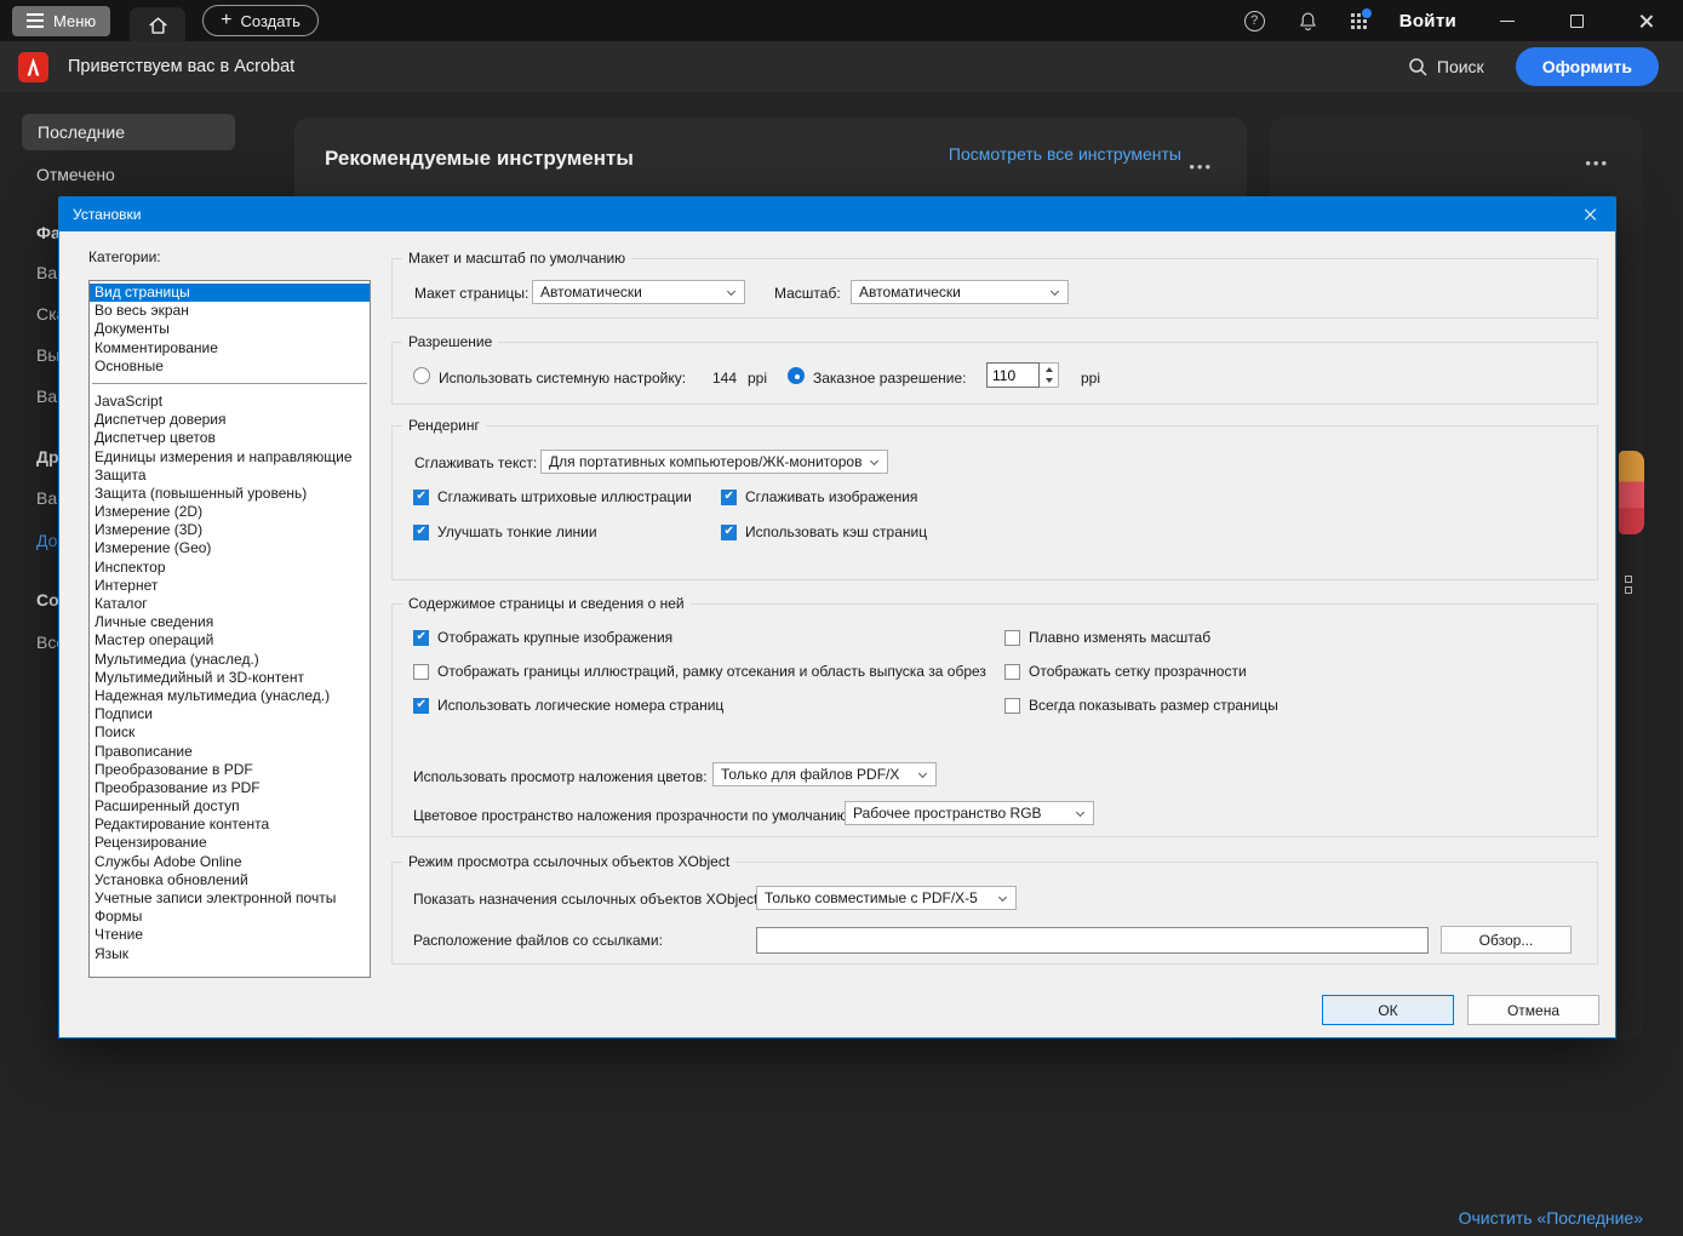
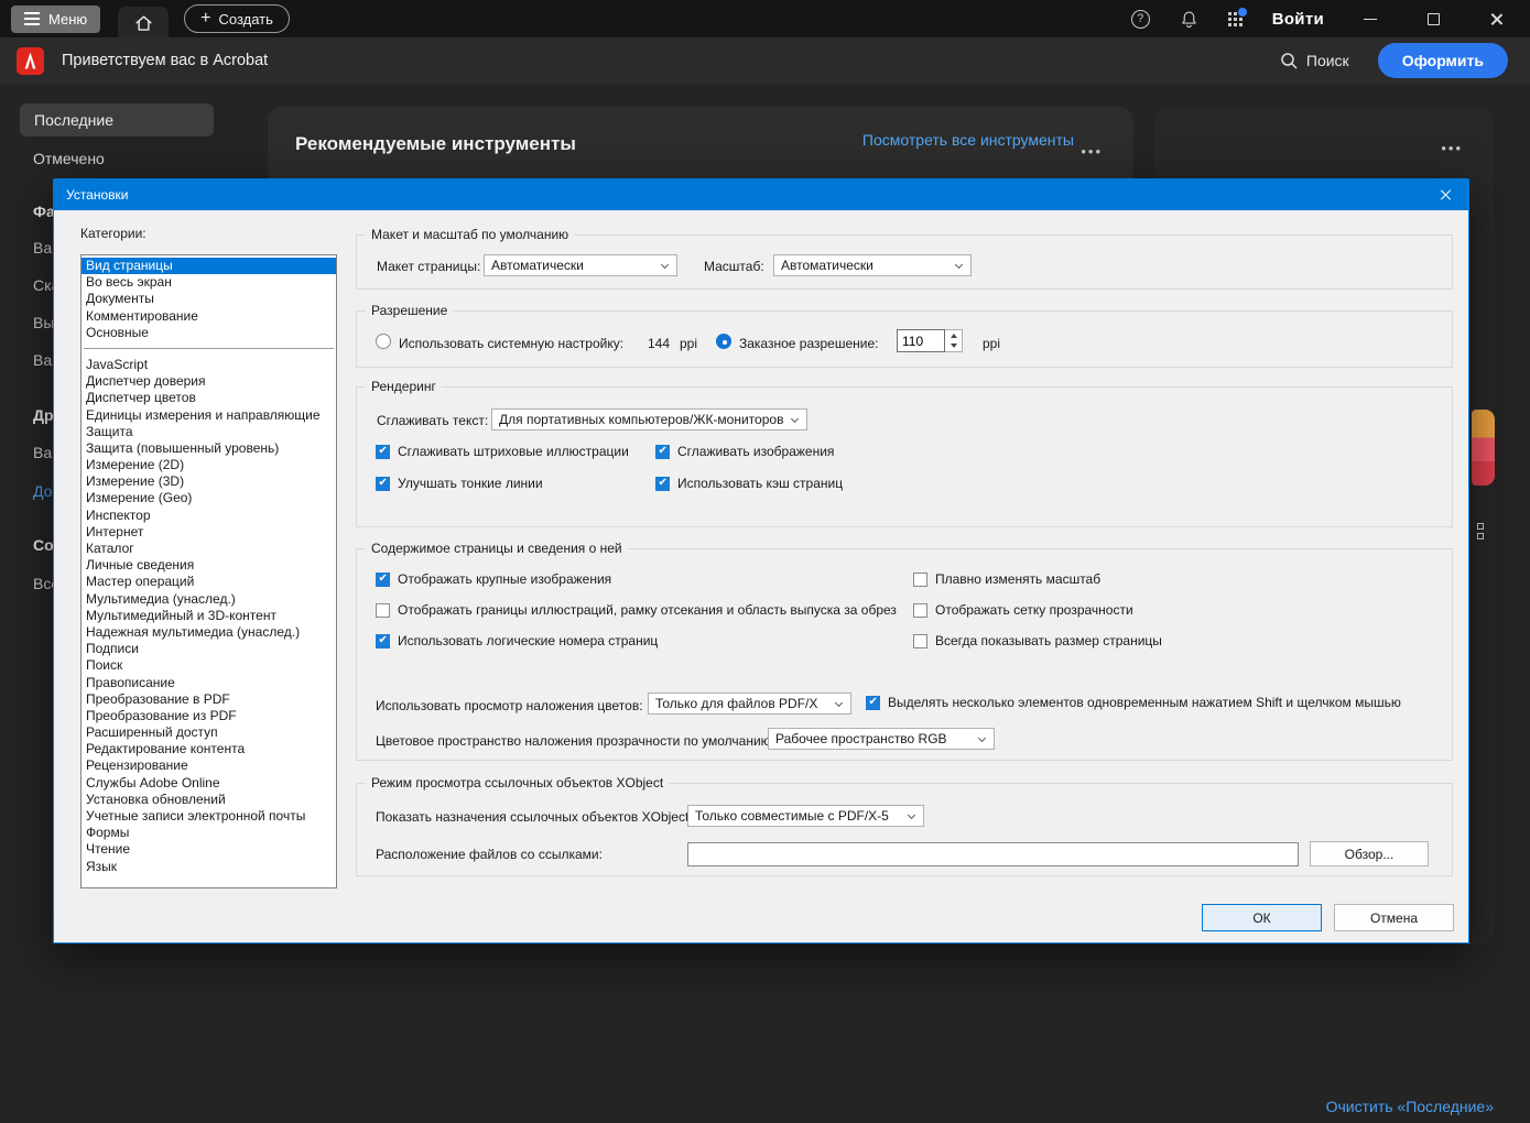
  Меню
  Создать
  Войти
  Приветствуем вас в Acrobat
  Поиск
  Оформить
  Последние
  Отмечено
  Фа
  Вы
  Со
  Рекомендуемые инструменты
  Посмотреть все инструменты
  •••
  •••
  Очистить «Последние»
  Установки
  Категории:
  Вид страницы
  Во весь экран
  Документы
  Комментирование
  Основные
  JavaScript
  Диспетчер доверия
  Диспетчер цветов
  Единицы измерения и направляющие
  Защита
  Защита (повышенный уровень)
  Измерение (2D)
  Измерение (3D)
  Измерение (Geo)
  Инспектор
  Интернет
  Каталог
  Личные сведения
  Мастер операций
  Мультимедиа (унаслед.)
  Мультимедийный и 3D-контент
  Надежная мультимедиа (унаслед.)
  Подписи
  Поиск
  Правописание
  Преобразование в PDF
  Преобразование из PDF
  Расширенный доступ
  Редактирование контента
  Рецензирование
  Службы Adobe Online
  Установка обновлений
  Учетные записи электронной почты
  Формы
  Чтение
  Язык
  Макет и масштаб по умолчанию
  Макет страницы:
  Автоматически
  Масштаб:
  Автоматически
  Разрешение
  Использовать системную настройку:
  144
  ppi
  Заказное разрешение:
  110
  ppi
  Рендеринг
  Сглаживать текст:
  Для портативных компьютеров/ЖК-мониторов
  Сглаживать штриховые иллюстрации
  Сглаживать изображения
  Улучшать тонкие линии
  Использовать кэш страниц
  Содержимое страницы и сведения о ней
  Отображать крупные изображения
  Отображать границы иллюстраций, рамку отсекания и область выпуска за обрез
  Использовать логические номера страниц
  Плавно изменять масштаб
  Отображать сетку прозрачности
  Всегда показывать размер страницы
  Использовать просмотр наложения цветов:
  Только для файлов PDF/X
+ Выделять несколько элементов одновременным нажатием Shift и щелчком мышью
  Цветовое пространство наложения прозрачности по умолчанию
  Рабочее пространство RGB
  Режим просмотра ссылочных объектов XObject
  Показать назначения ссылочных объектов XObjec
  Только совместимые с PDF/X-5
  Расположение файлов со ссылками:
  Обзор...
  ОК
  Отмена
